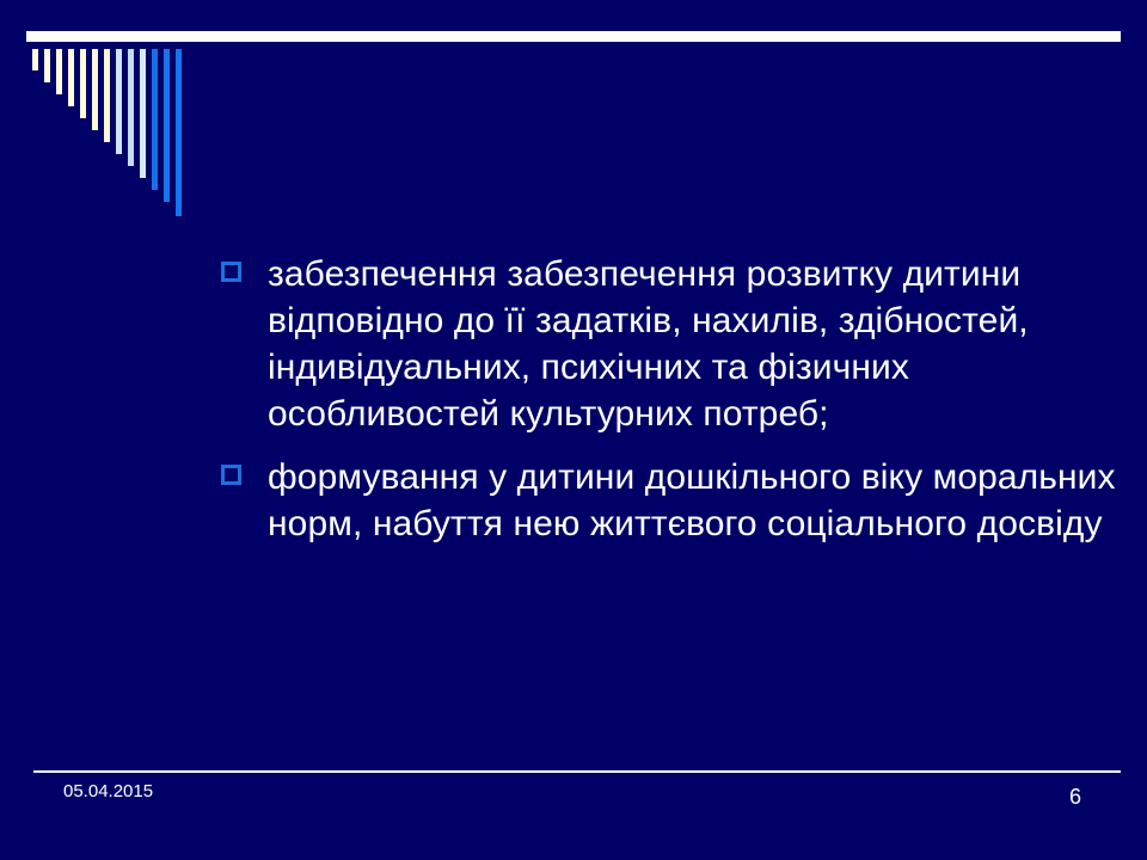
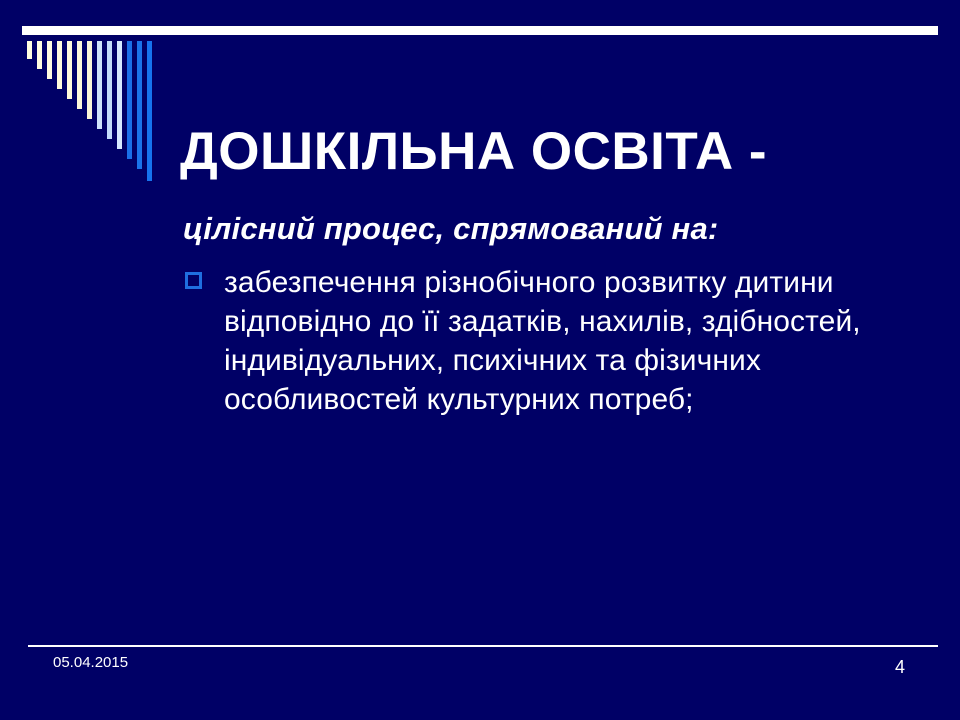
+ ДОШКІЛЬНА ОСВІТА -
+ цілісний процес, спрямований на:
- забезпечення забезпечення розвитку дитини відповідно до її задатків, нахилів, здібностей, індивідуальних, психічних та фізичних особливостей культурних потреб;
+ забезпечення різнобічного розвитку дитини відповідно до її задатків, нахилів, здібностей, індивідуальних, психічних та фізичних особливостей культурних потреб;
- формування у дитини дошкільного віку моральних норм, набуття нею життєвого соціального досвіду
  05.04.2015
- 6
+ 4
